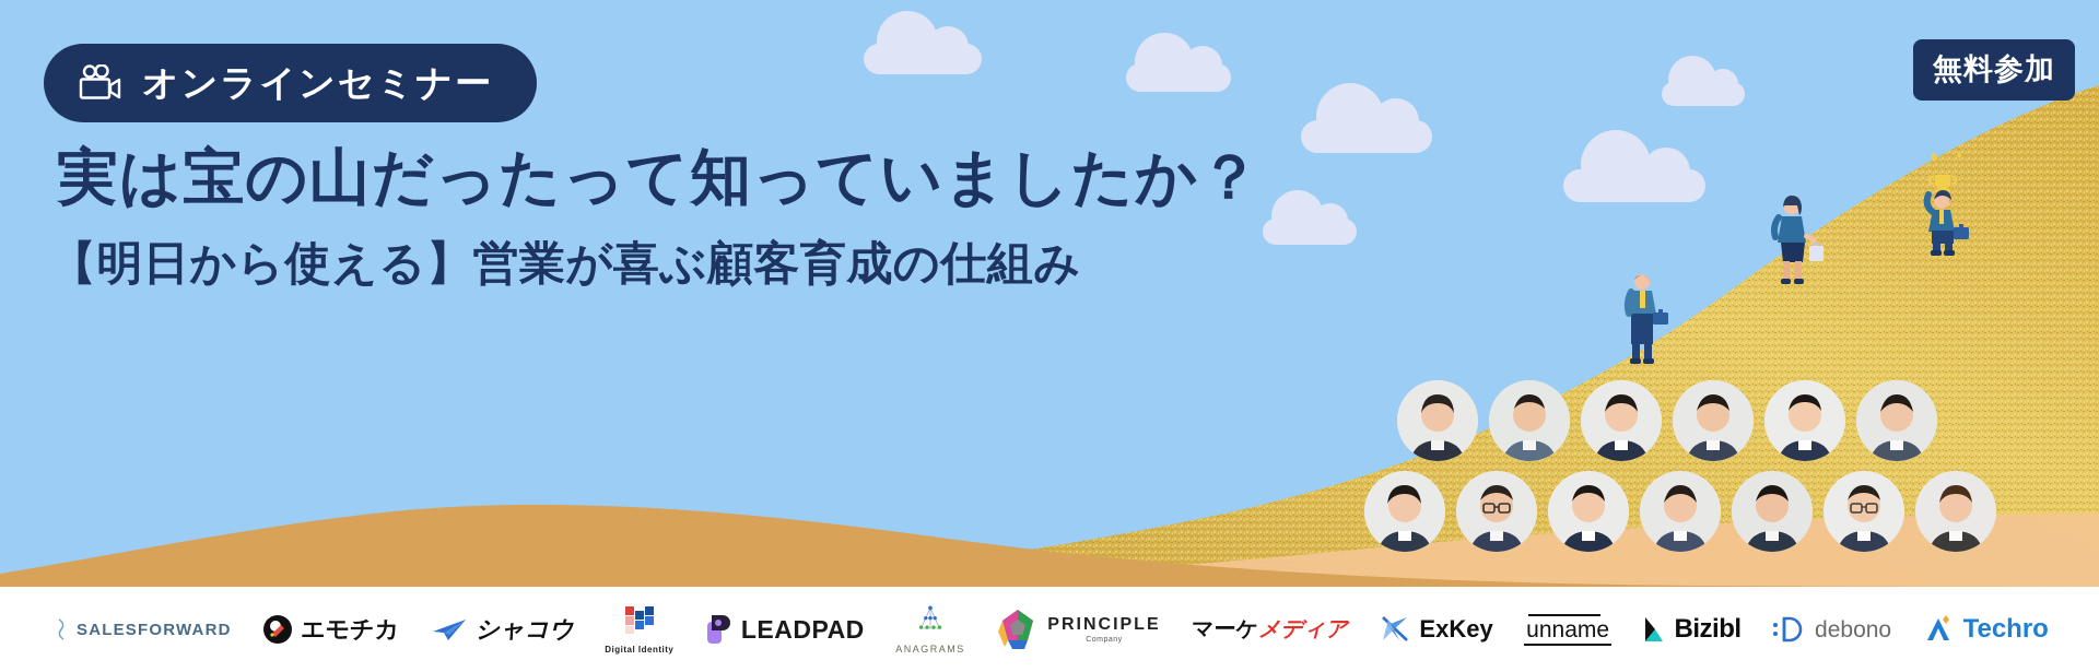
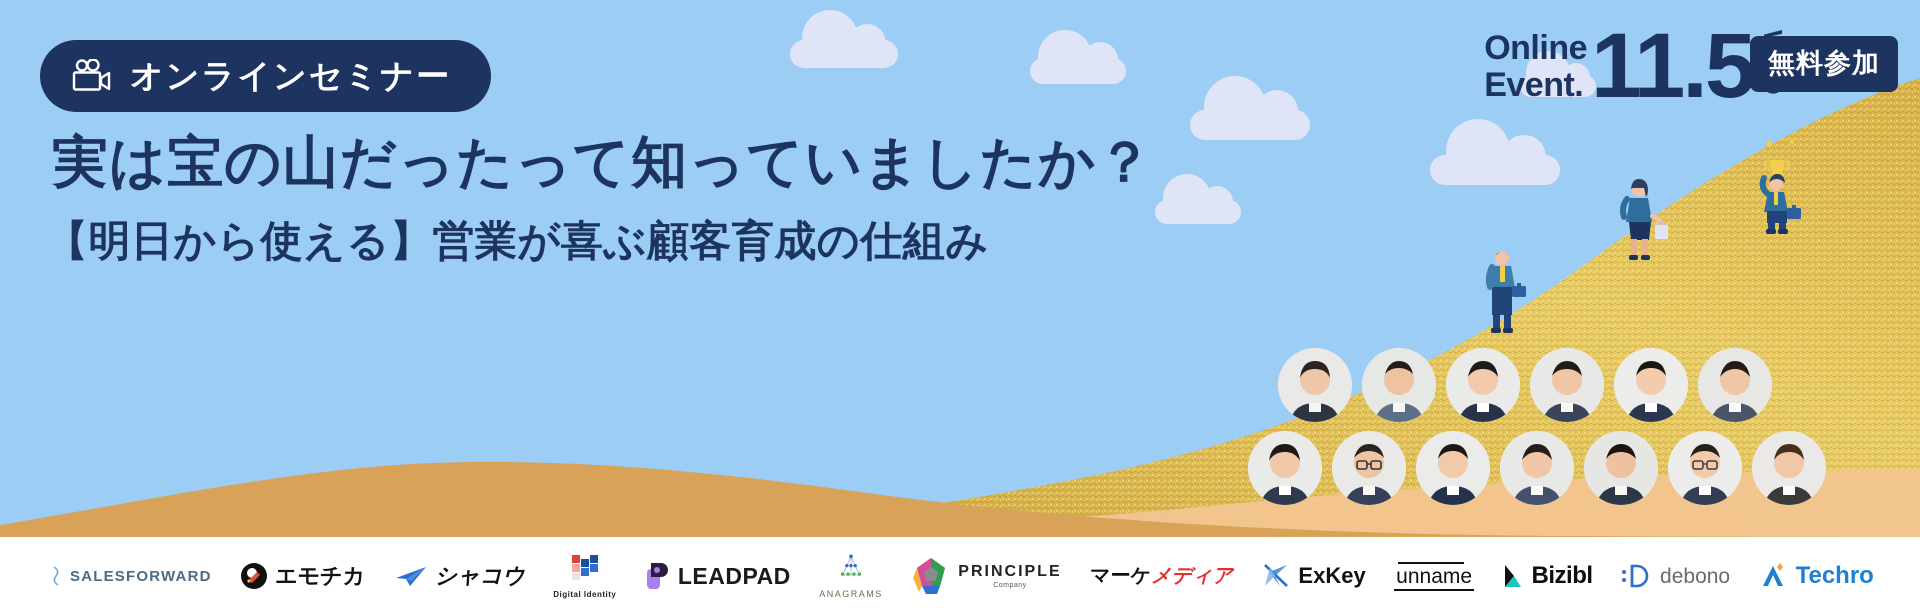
  オンラインセミナー
  実は宝の山だったって知っていましたか？
  【明日から使える】営業が喜ぶ顧客育成の仕組み
+ Online
+ Event.
+ 11.5
  無料参加
  SALESFORWARD
  エモチカ
  シャコウ
  Digital Identity
  LEADPAD
  ANAGRAMS
  PRINCIPLE
  マーケメディア
  ExKey
  unname
  Bizibl
  debono
  Techro
